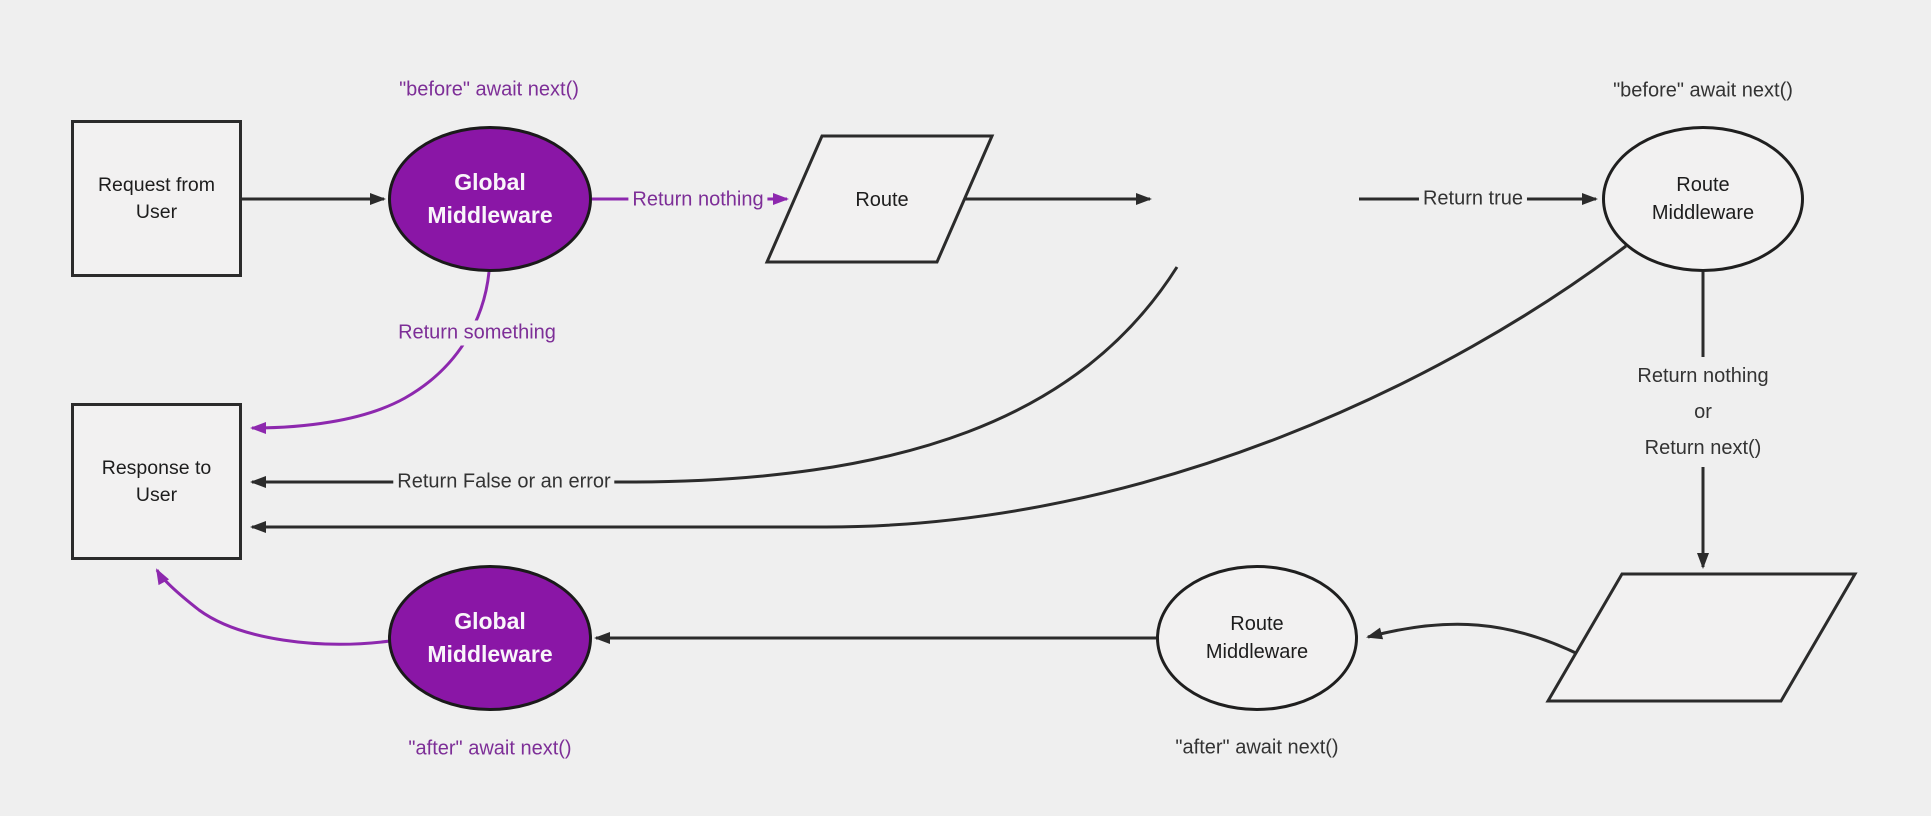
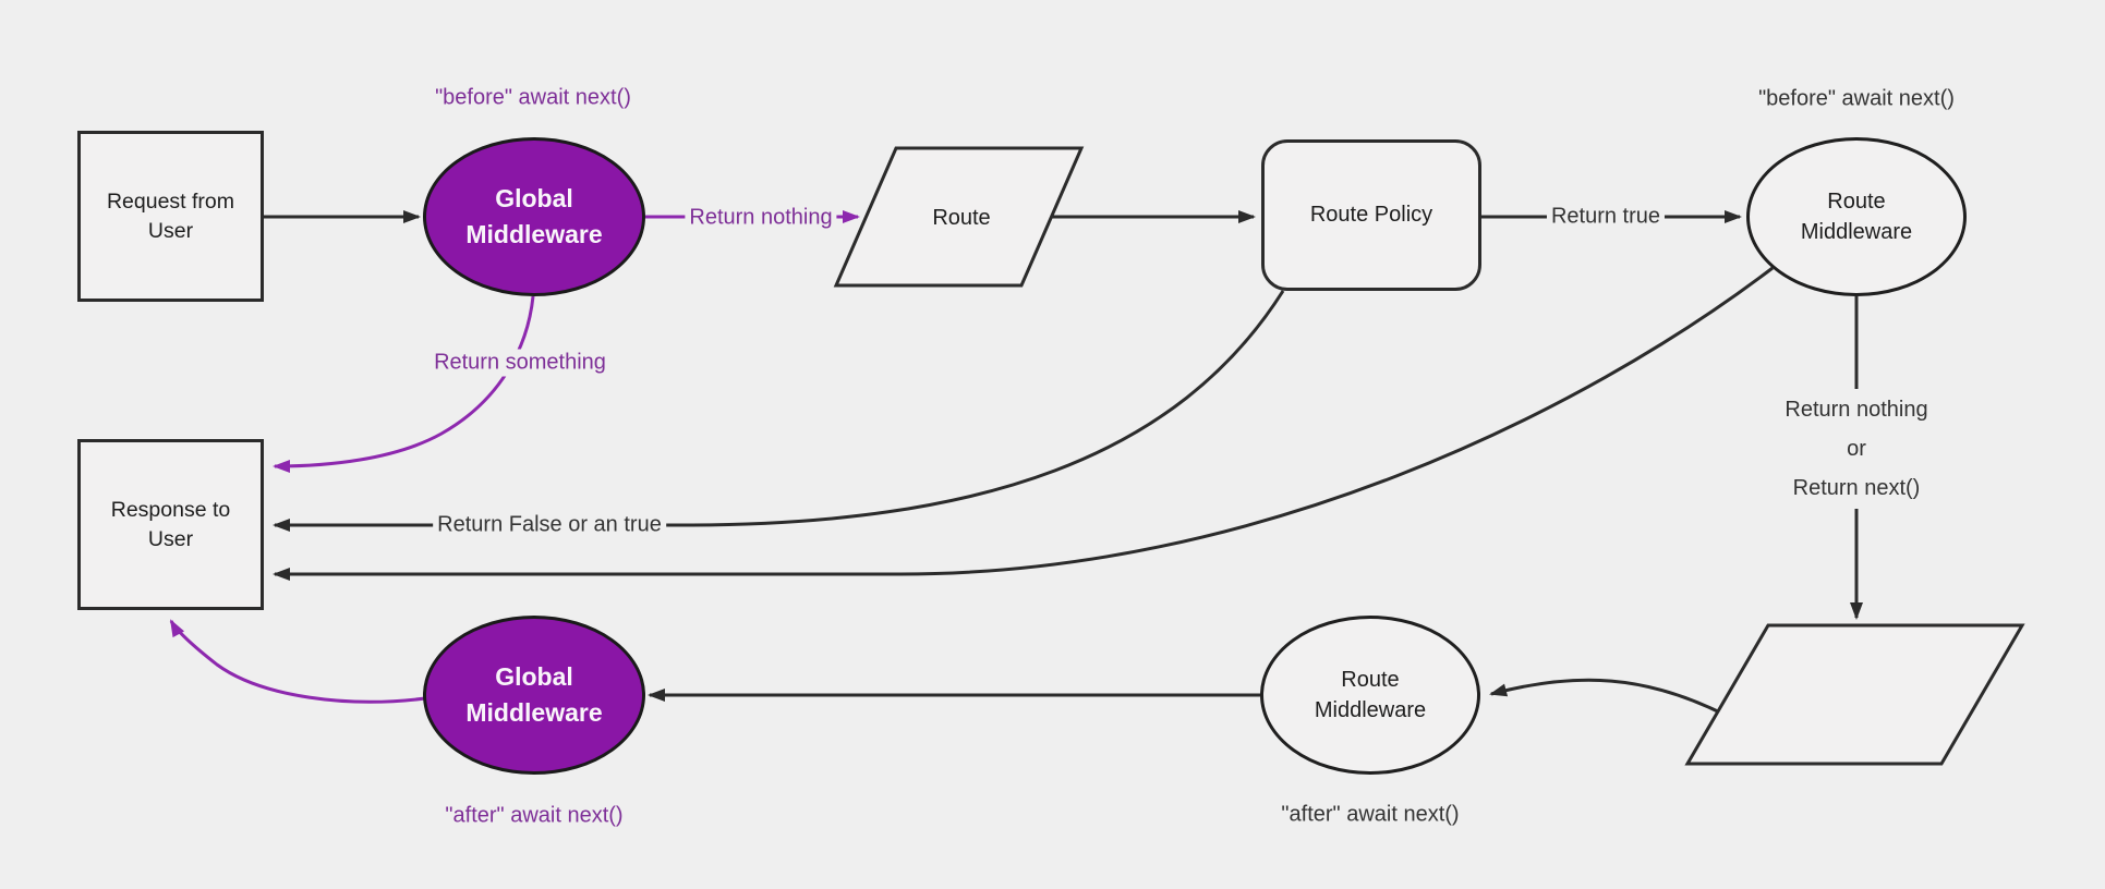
  Request from
  User
  Response to
  User
  Global
  Middleware
  Route
  Middleware
  Route
  Middleware
  Global
  Middleware
+ Route Policy
  Route
  "before" await next()
  "before" await next()
  Return nothing
  Return true
  Return something
  Return nothing
  or
  Return next()
- Return False or an error
+ Return False or an true
  "after" await next()
  "after" await next()
